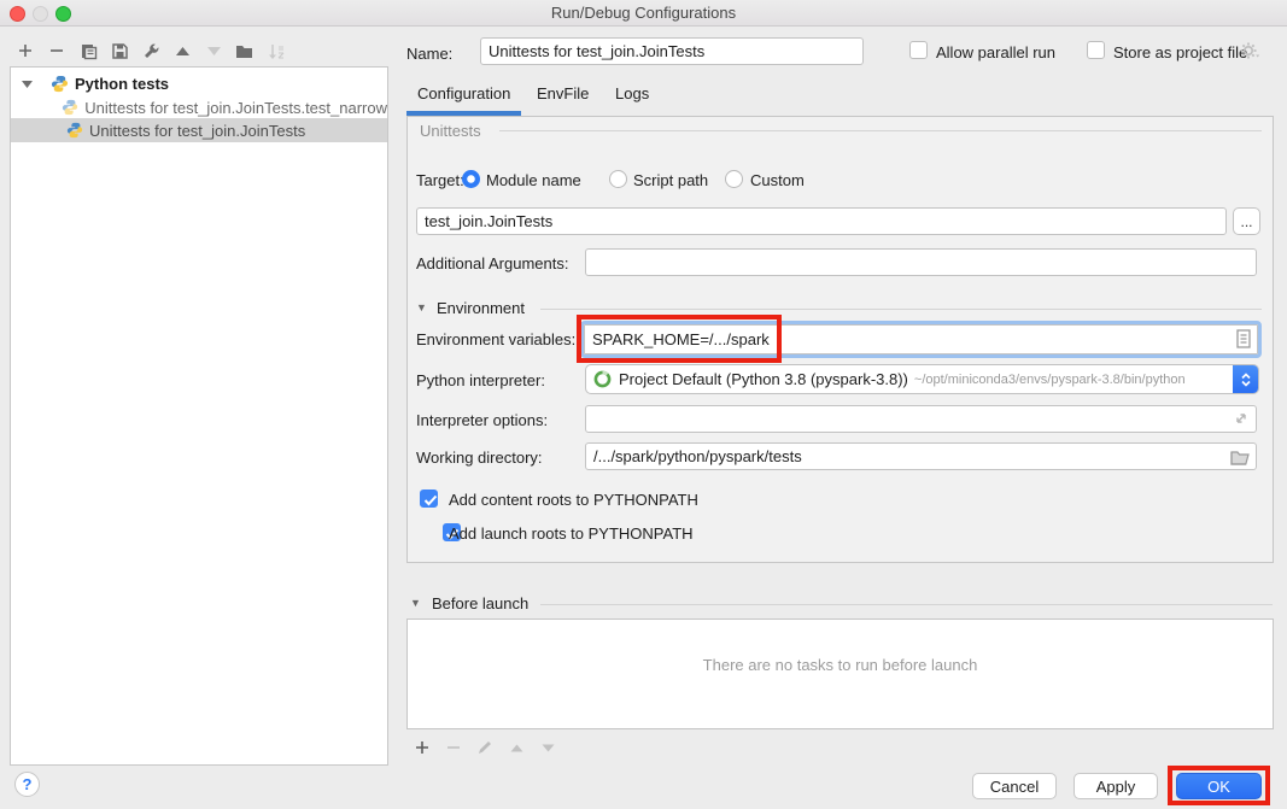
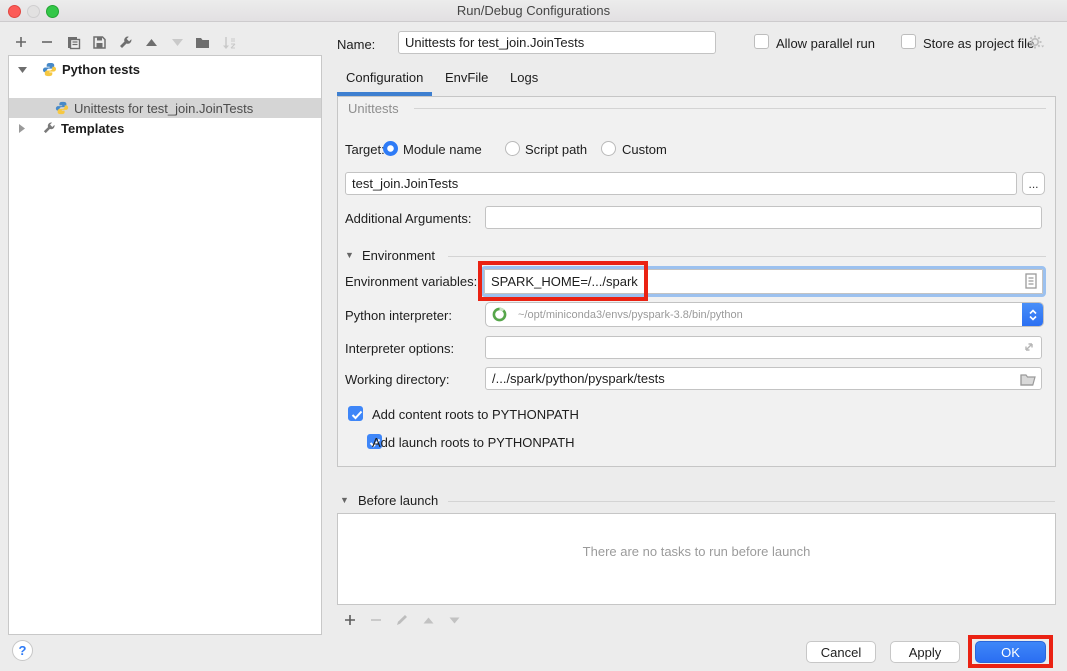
  Run/Debug Configurations
  Python tests
- Unittests for test_join.JoinTests.test_narrow
  Unittests for test_join.JoinTests
+ Templates
  Name:
  Unittests for test_join.JoinTests
  Allow parallel run
  Store as project file
  Configuration
  EnvFile
  Logs
  Unittests
  Target
  Module name
  Script path
  Custom
  test_join.JoinTests
  ...
  Additional Arguments:
  ▼
  Environment
  Environment variables:
  SPARK_HOME=/.../spark
  Python interpreter:
- Project Default (Python 3.8 (pyspark-3.8))
  ~/opt/miniconda3/envs/pyspark-3.8/bin/python
  Interpreter options:
  Working directory:
  /.../spark/python/pyspark/tests
  Add content roots to PYTHONPATH
  Add launch roots to PYTHONPATH
  ▼
  Before launch
  There are no tasks to run before launch
  ?
  Cancel
  Apply
  OK
